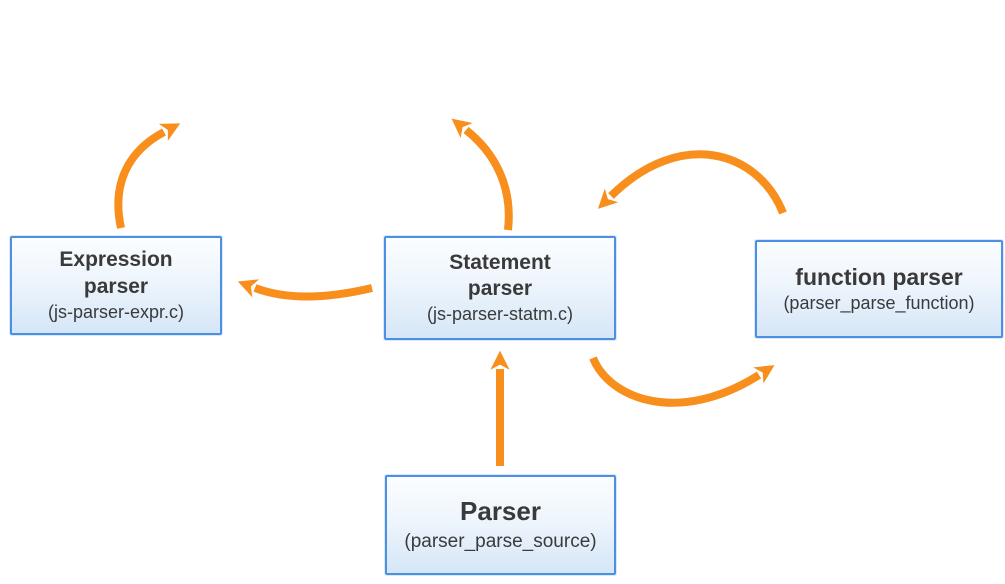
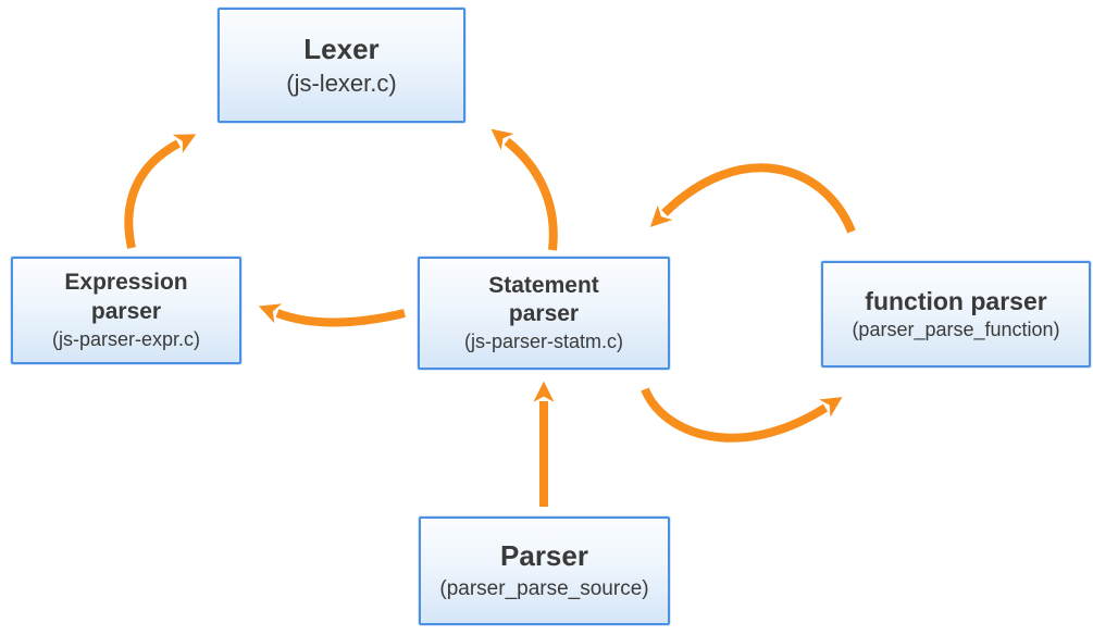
+ Lexer
+ (js-lexer.c)
  Expression
  parser
  (js-parser-expr.c)
  Statement
  parser
  (js-parser-statm.c)
  function parser
  (parser_parse_function)
  Parser
  (parser_parse_source)
